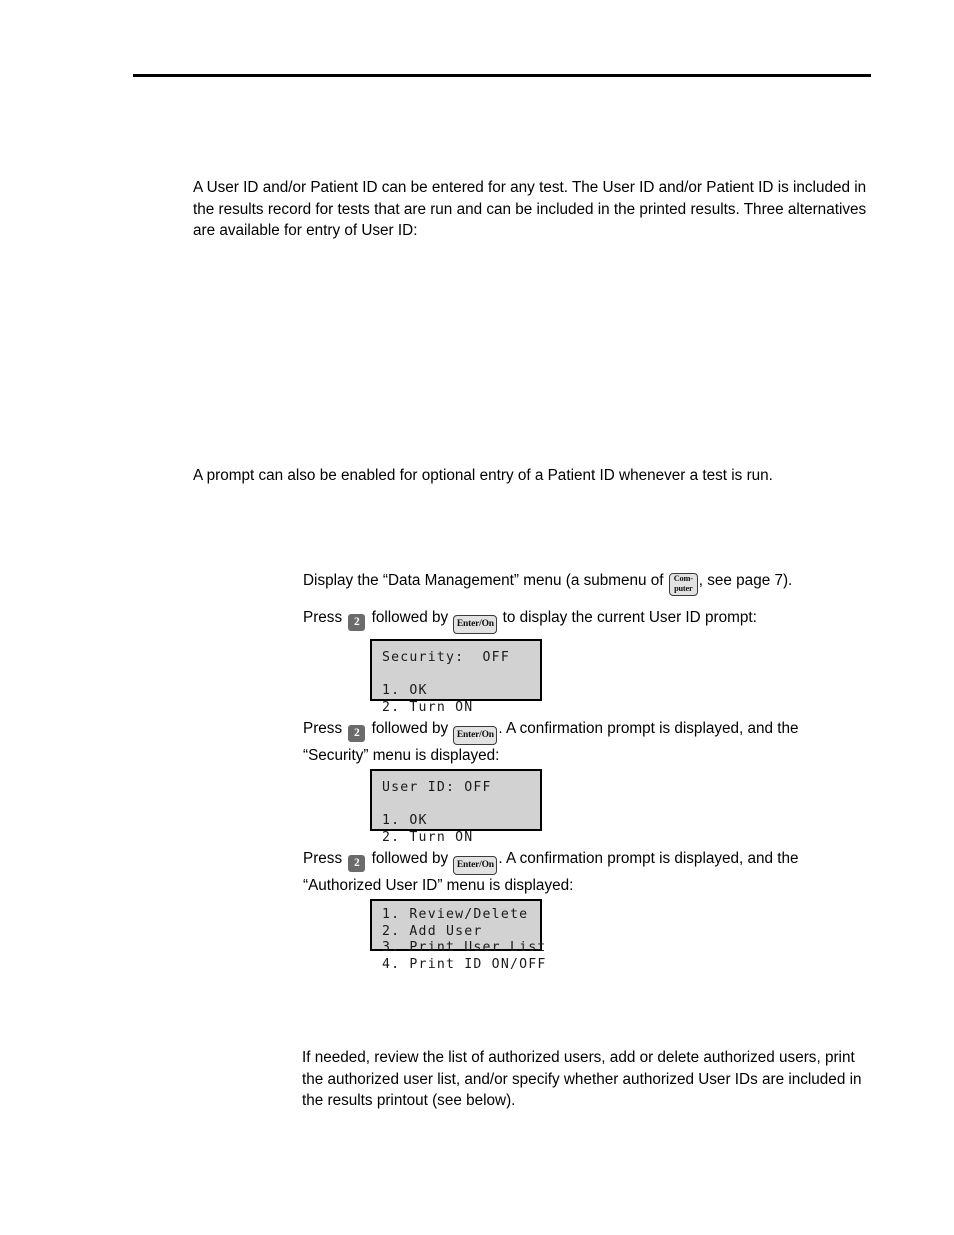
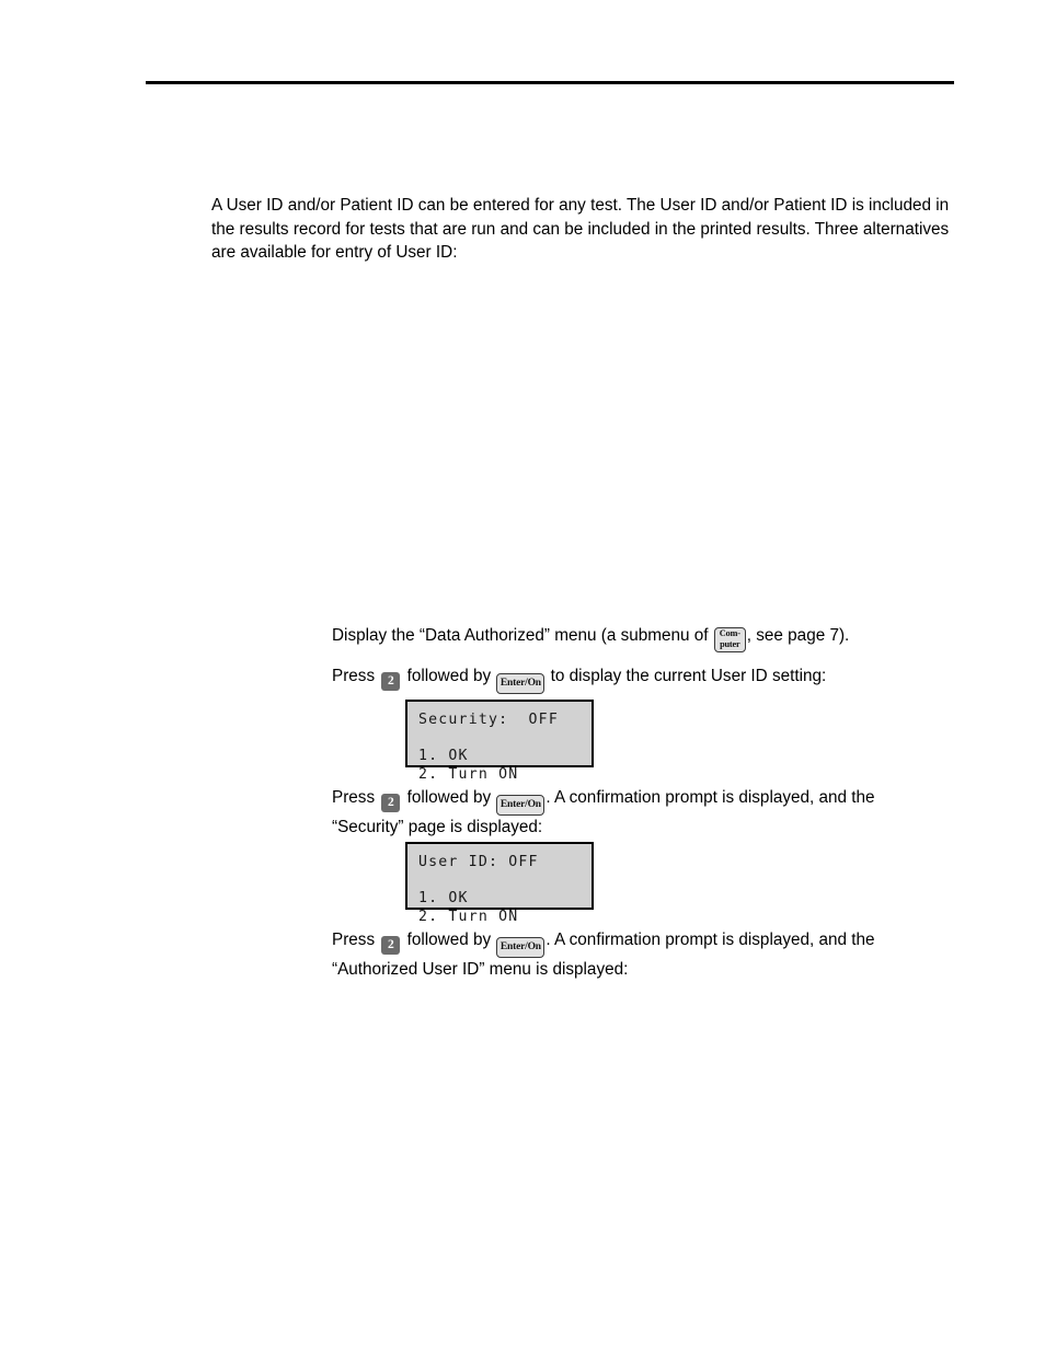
  A User ID and/or Patient ID can be entered for any test. The User ID and/or Patient ID is included in the results record for tests that are run and can be included in the printed results. Three alternatives are available for entry of User ID:
- A prompt can also be enabled for optional entry of a Patient ID whenever a test is run.
- Display the “Data Management” menu (a submenu of
+ Display the “Data Authorized” menu (a submenu of
  Com-
  puter
  , see page 7).
- Press 2 followed by Enter/On to display the current User ID prompt:
+ Press 2 followed by Enter/On to display the current User ID setting:
  Security: OFF
  1. OK
  2. Turn ON
- Press 2 followed by Enter/On. A confirmation prompt is displayed, and the “Security” menu is displayed:
+ Press 2 followed by Enter/On. A confirmation prompt is displayed, and the “Security” page is displayed:
  User ID: OFF
  1. OK
  2. Turn ON
  Press 2 followed by Enter/On. A confirmation prompt is displayed, and the “Authorized User ID” menu is displayed:
- 1. Review/Delete
- 2. Add User
- 3. Print User List
- 4. Print ID ON/OFF
- If needed, review the list of authorized users, add or delete authorized users, print the authorized user list, and/or specify whether authorized User IDs are included in the results printout (see below).
